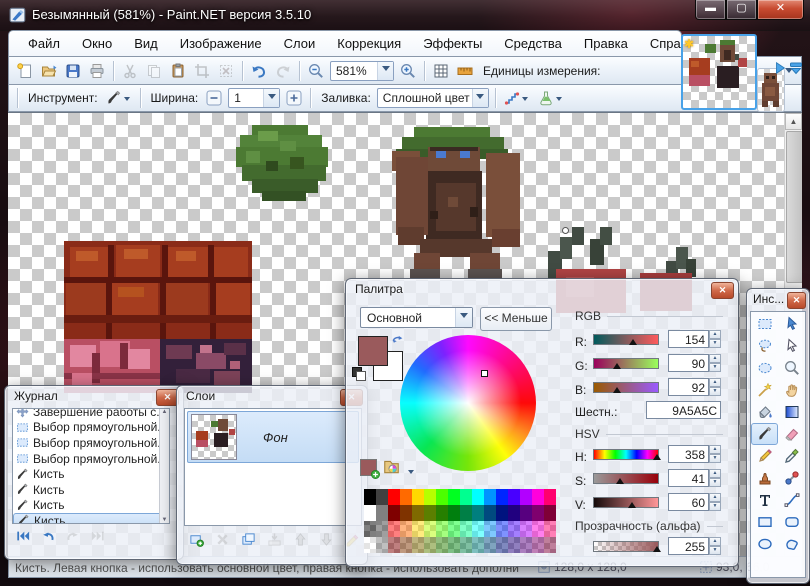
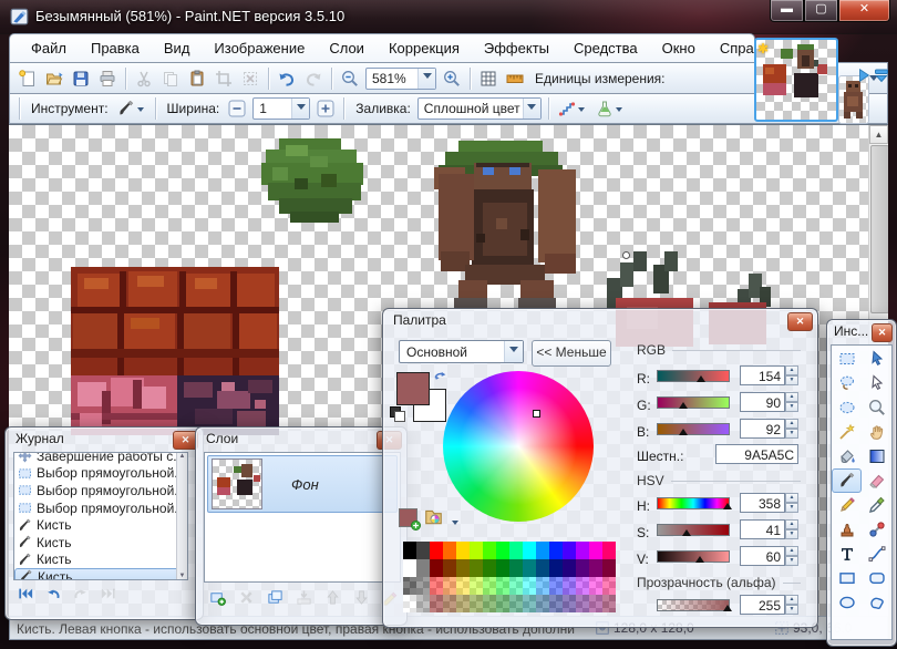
  Безымянный (581%) - Paint.NET версия 3.5.10
  ▬
  ▢
  ✕
  Файл
- Окно
+ Правка
  Вид
  Изображение
  Слои
  Коррекция
  Эффекты
  Средства
- Правка
+ Окно
  581%
  Единицы измерения:
  Инструмент:
  Ширина:
  1
  Заливка:
  Сплошной цвет
  ▲
  ✱
  Кисть. Левая кнопка - использовать основной цвет, правая кнопка - использовать дополни
  128,0 x 128,0
  Журнал
  ✕
  Завершение работы с.
  Выбор прямоугольной
  Выбор прямоугольной
  Выбор прямоугольной
  Кисть
  Кисть
  Кисть
  Кисть
  Слои
  ✕
  Фон
  Палитра
  ✕
  Основной
  << Меньше
  RGB
  R:
  154
  G:
  90
  B:
  92
  Шестн.:
  9A5A5C
  HSV
  H:
  358
  S:
  41
  V:
  60
  Прозрачность (альфа)
  255
  Инс...
  ✕
